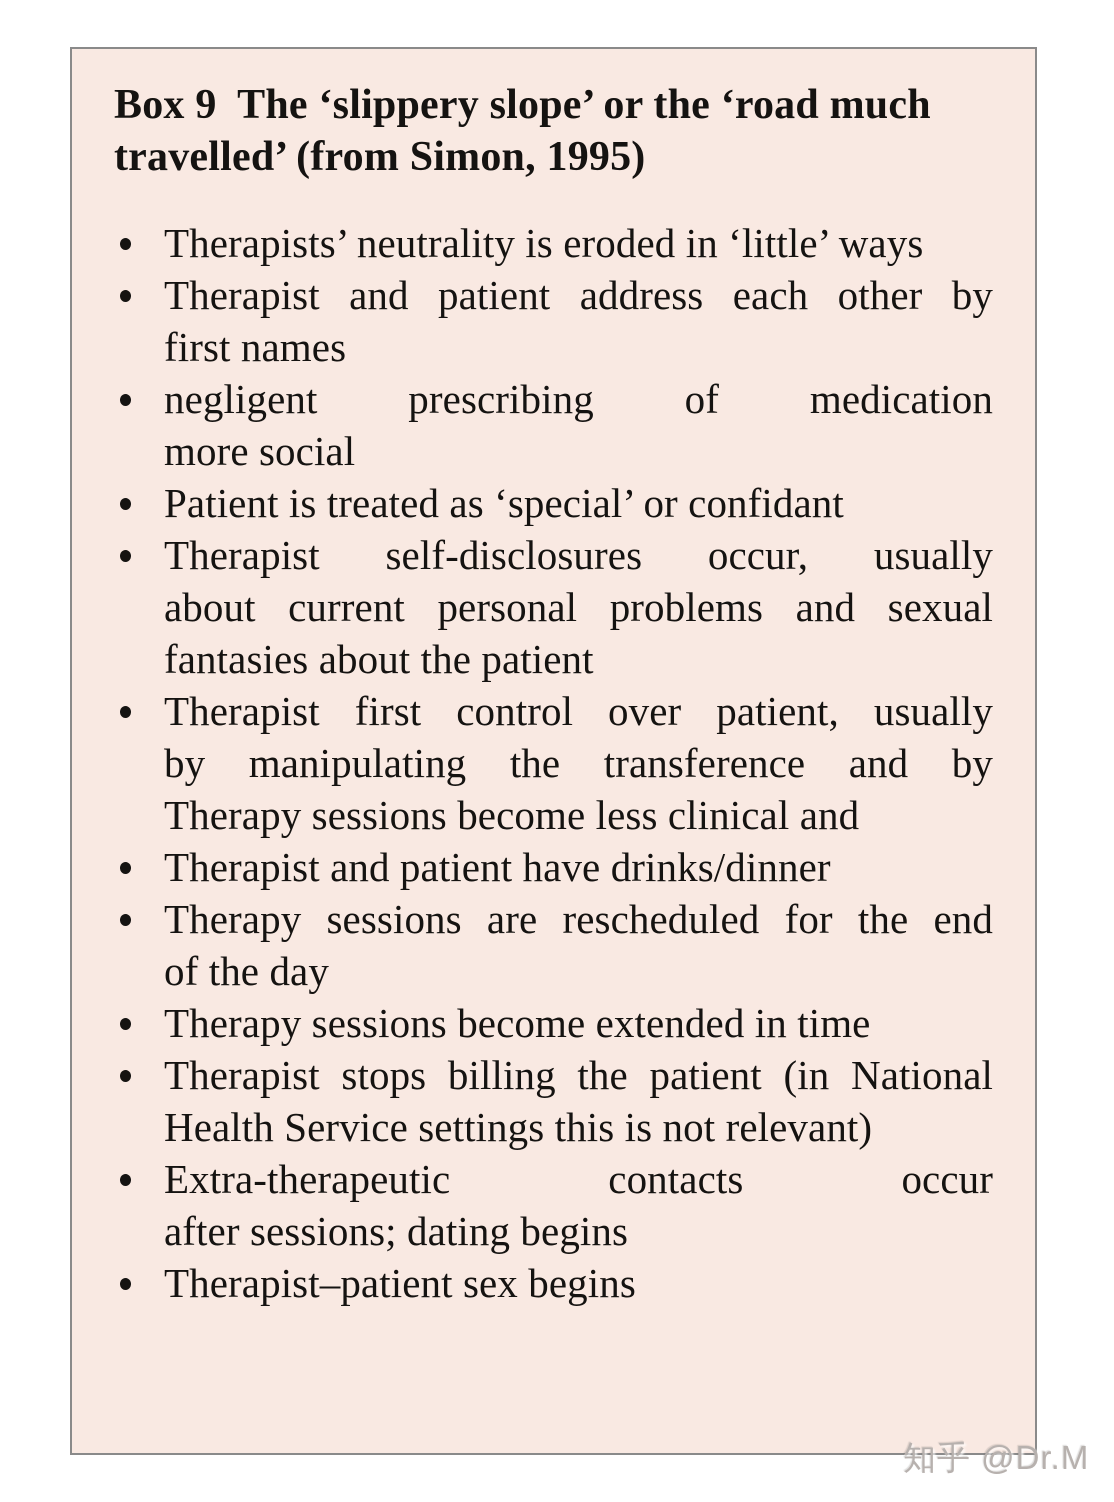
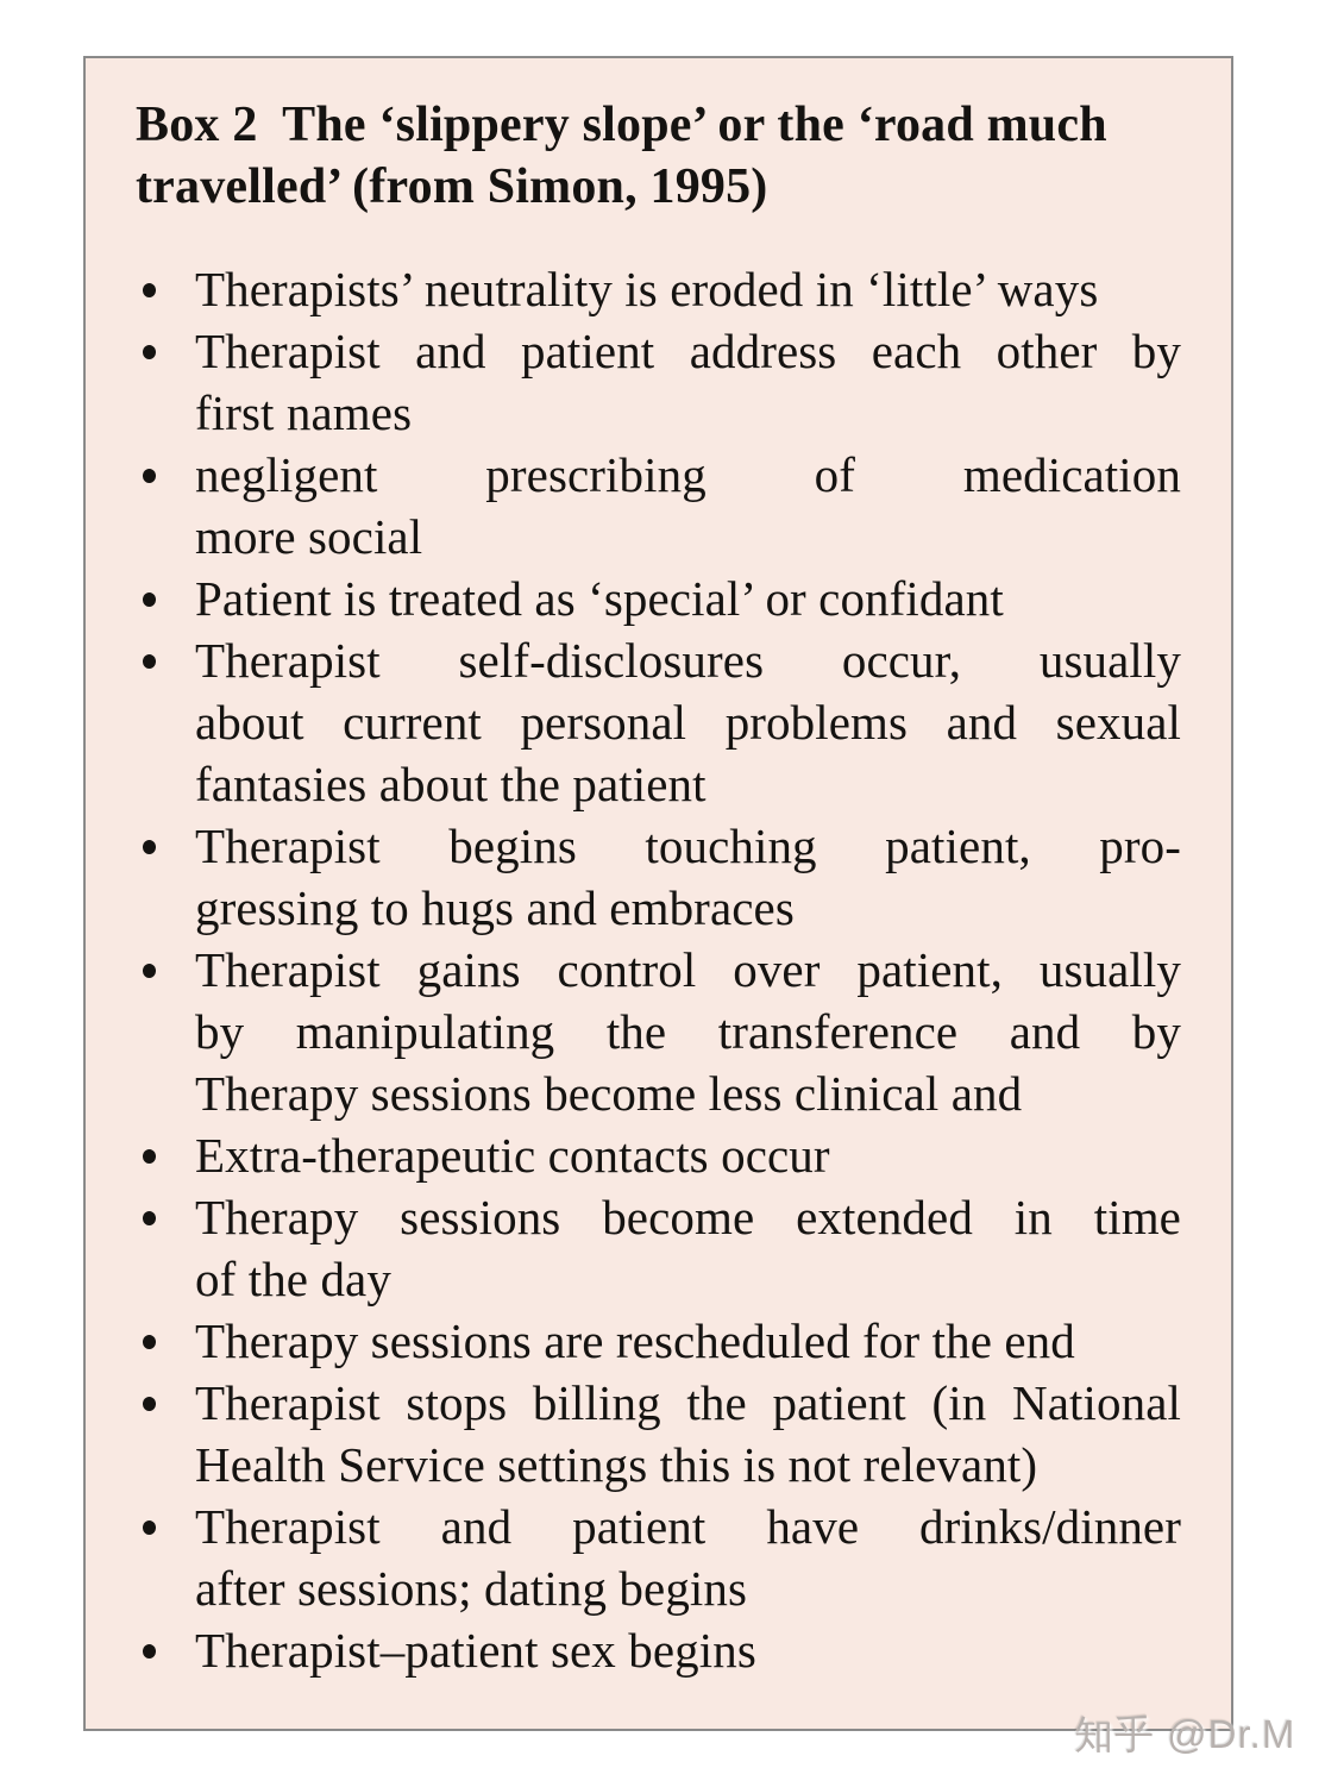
- Box 9 The ‘slippery slope’ or the ‘road much
+ Box 2 The ‘slippery slope’ or the ‘road much
  travelled’ (from Simon, 1995)
  Therapists’ neutrality is eroded in ‘little’ ways
  Therapist and patient address each other by
  first names
  negligent prescribing of medication
  more social
  Patient is treated as ‘special’ or confidant
  Therapist self-disclosures occur, usually
  about current personal problems and sexual
  fantasies about the patient
+ Therapist begins touching patient, pro-
+ gressing to hugs and embraces
- Therapist first control over patient, usually
+ Therapist gains control over patient, usually
  by manipulating the transference and by
  Therapy sessions become less clinical and
- Therapist and patient have drinks/dinner
+ Extra-therapeutic contacts occur
- Therapy sessions are rescheduled for the end
+ Therapy sessions become extended in time
  of the day
- Therapy sessions become extended in time
+ Therapy sessions are rescheduled for the end
  Therapist stops billing the patient (in National
  Health Service settings this is not relevant)
- Extra-therapeutic contacts occur
+ Therapist and patient have drinks/dinner
  after sessions; dating begins
  Therapist–patient sex begins
  知乎 @Dr.M
